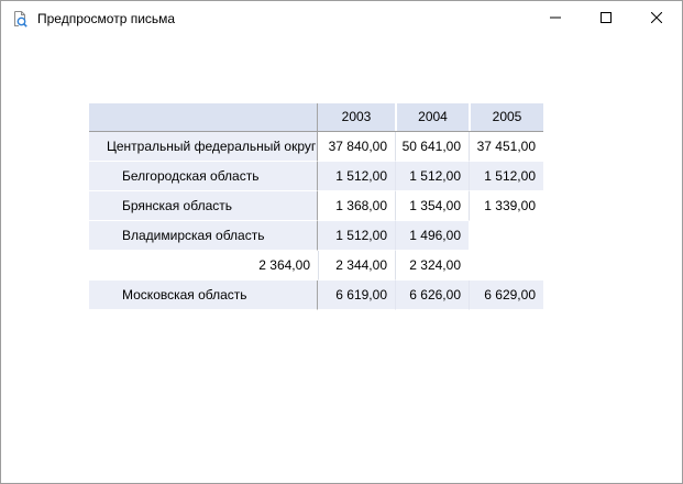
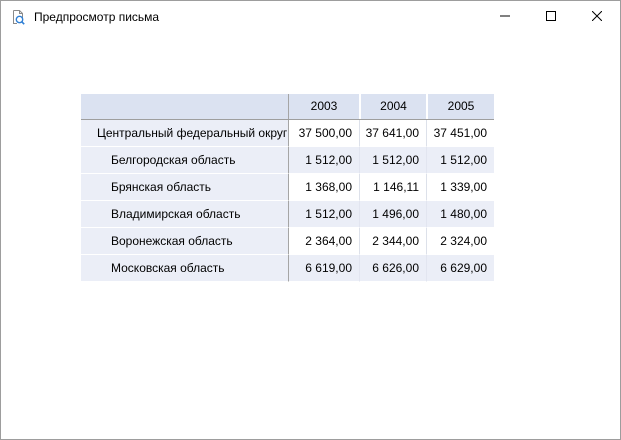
  Предпросмотр письма
  2003
  2004
  2005
  Центральный федеральный округ
- 37 840,00
+ 37 500,00
- 50 641,00
+ 37 641,00
  37 451,00
  Белгородская область
  1 512,00
  1 512,00
  1 512,00
  Брянская область
  1 368,00
- 1 354,00
+ 1 146,11
  1 339,00
  Владимирская область
  1 512,00
  1 496,00
+ 1 480,00
+ Воронежская область
  2 364,00
  2 344,00
  2 324,00
  Московская область
  6 619,00
  6 626,00
  6 629,00
